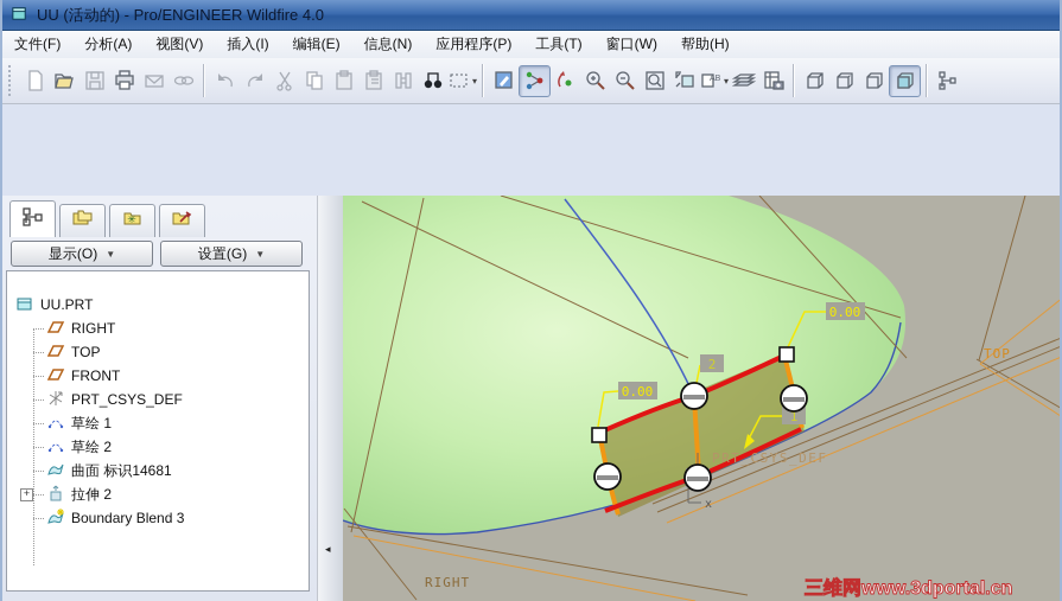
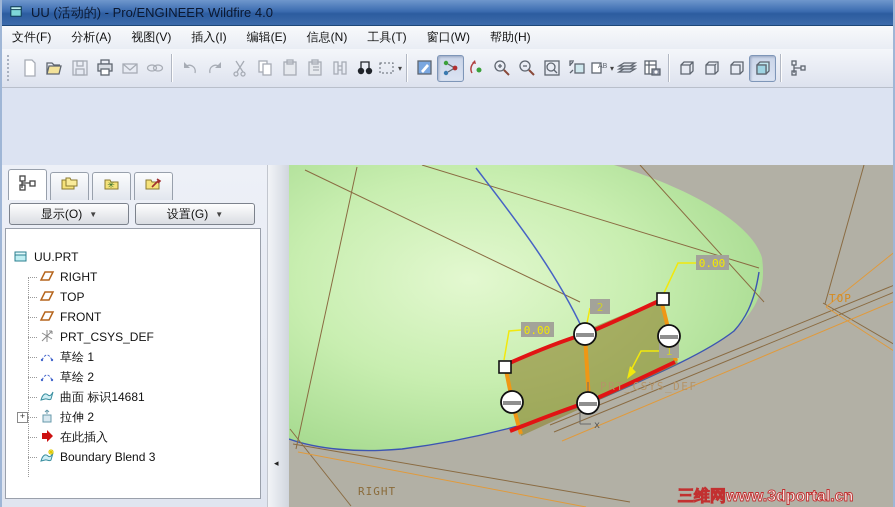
  UU (活动的) - Pro/ENGINEER Wildfire 4.0
  文件(F)
  分析(A)
  视图(V)
  插入(I)
  编辑(E)
  信息(N)
- 应用程序(P)
  工具(T)
  窗口(W)
  帮助(H)
  ▾
  ▾
  ✳
  显示(O)
  ▼
  设置(G)
  ▼
  UU.PRT
  RIGHT
  TOP
  FRONT
  PRT_CSYS_DEF
  草绘 1
  草绘 2
  曲面 标识14681
  +
  拉伸 2
+ 在此插入
  Boundary Blend 3
  ◂
  x
  PRT_CSYS_DEF
  0.00
  0.00
  2
  1
  TOP
  RIGHT
  三维网www.3dportal.cn
